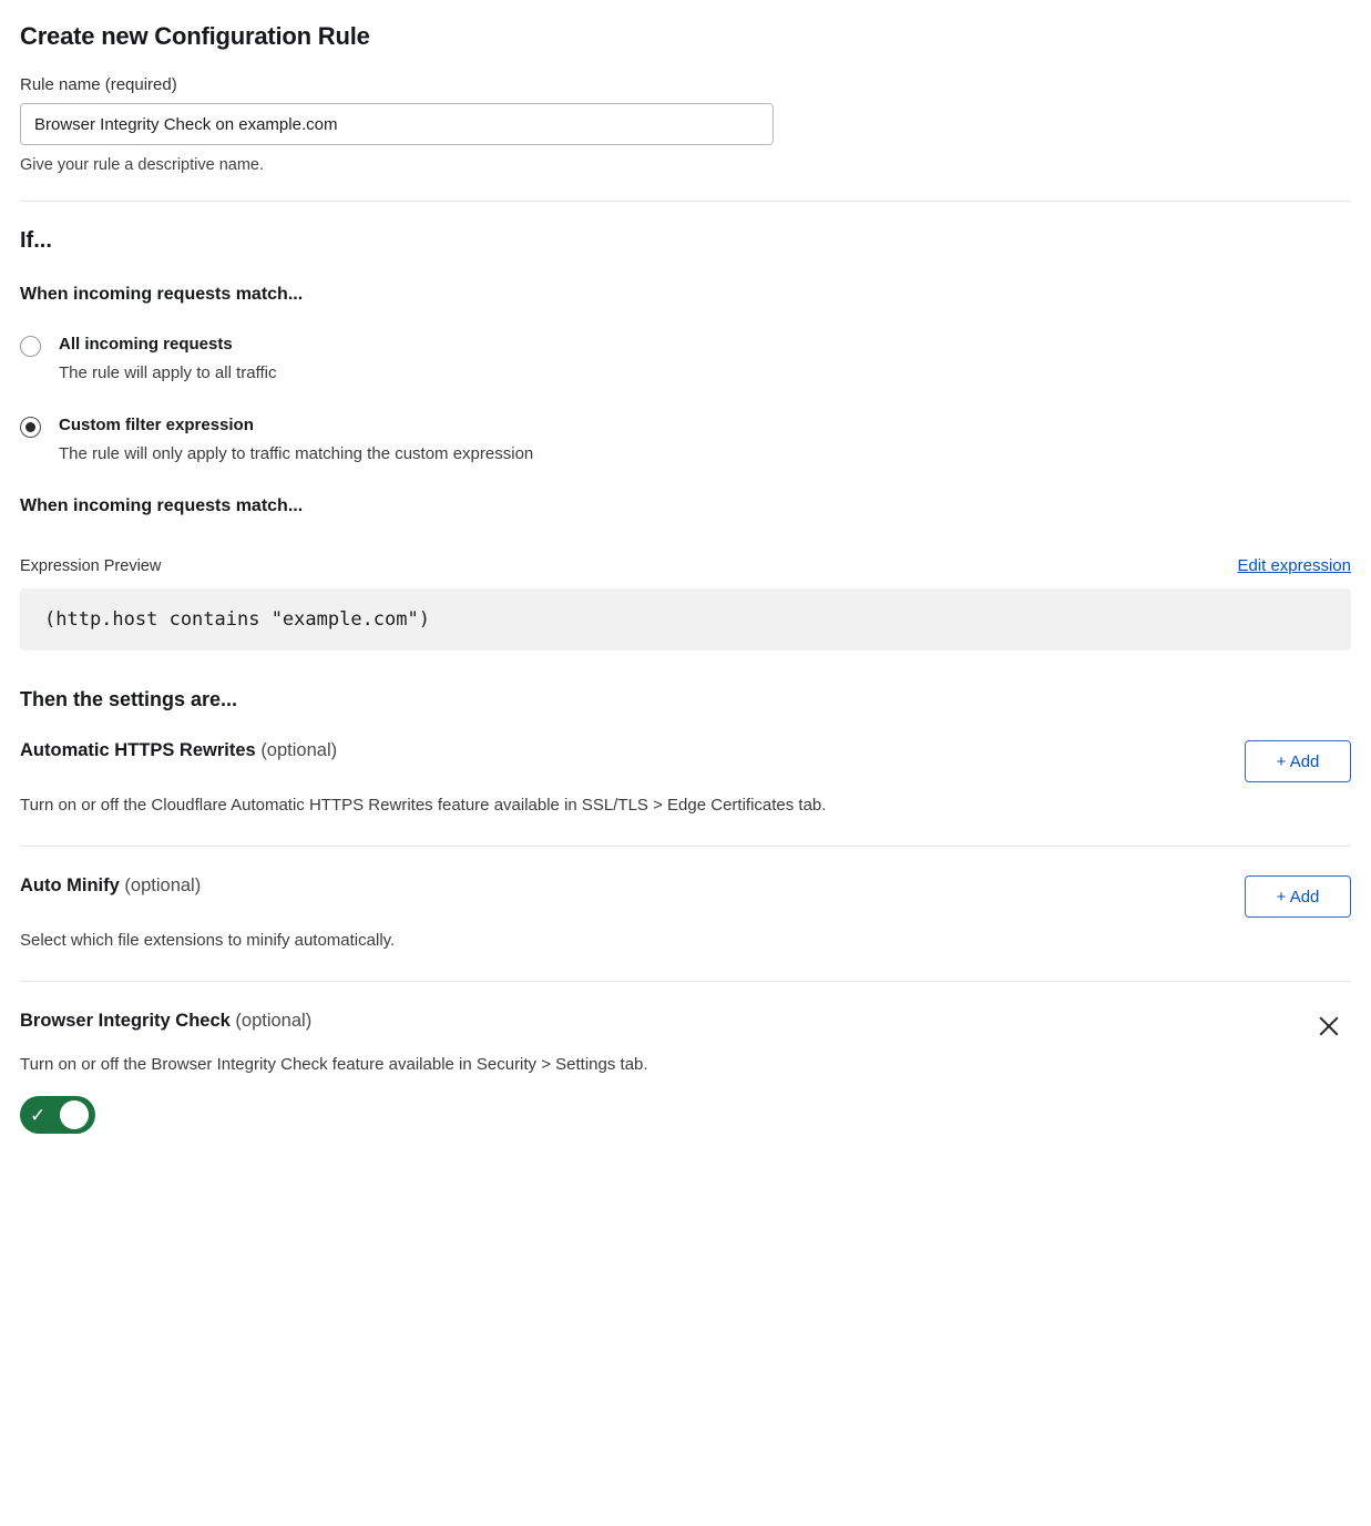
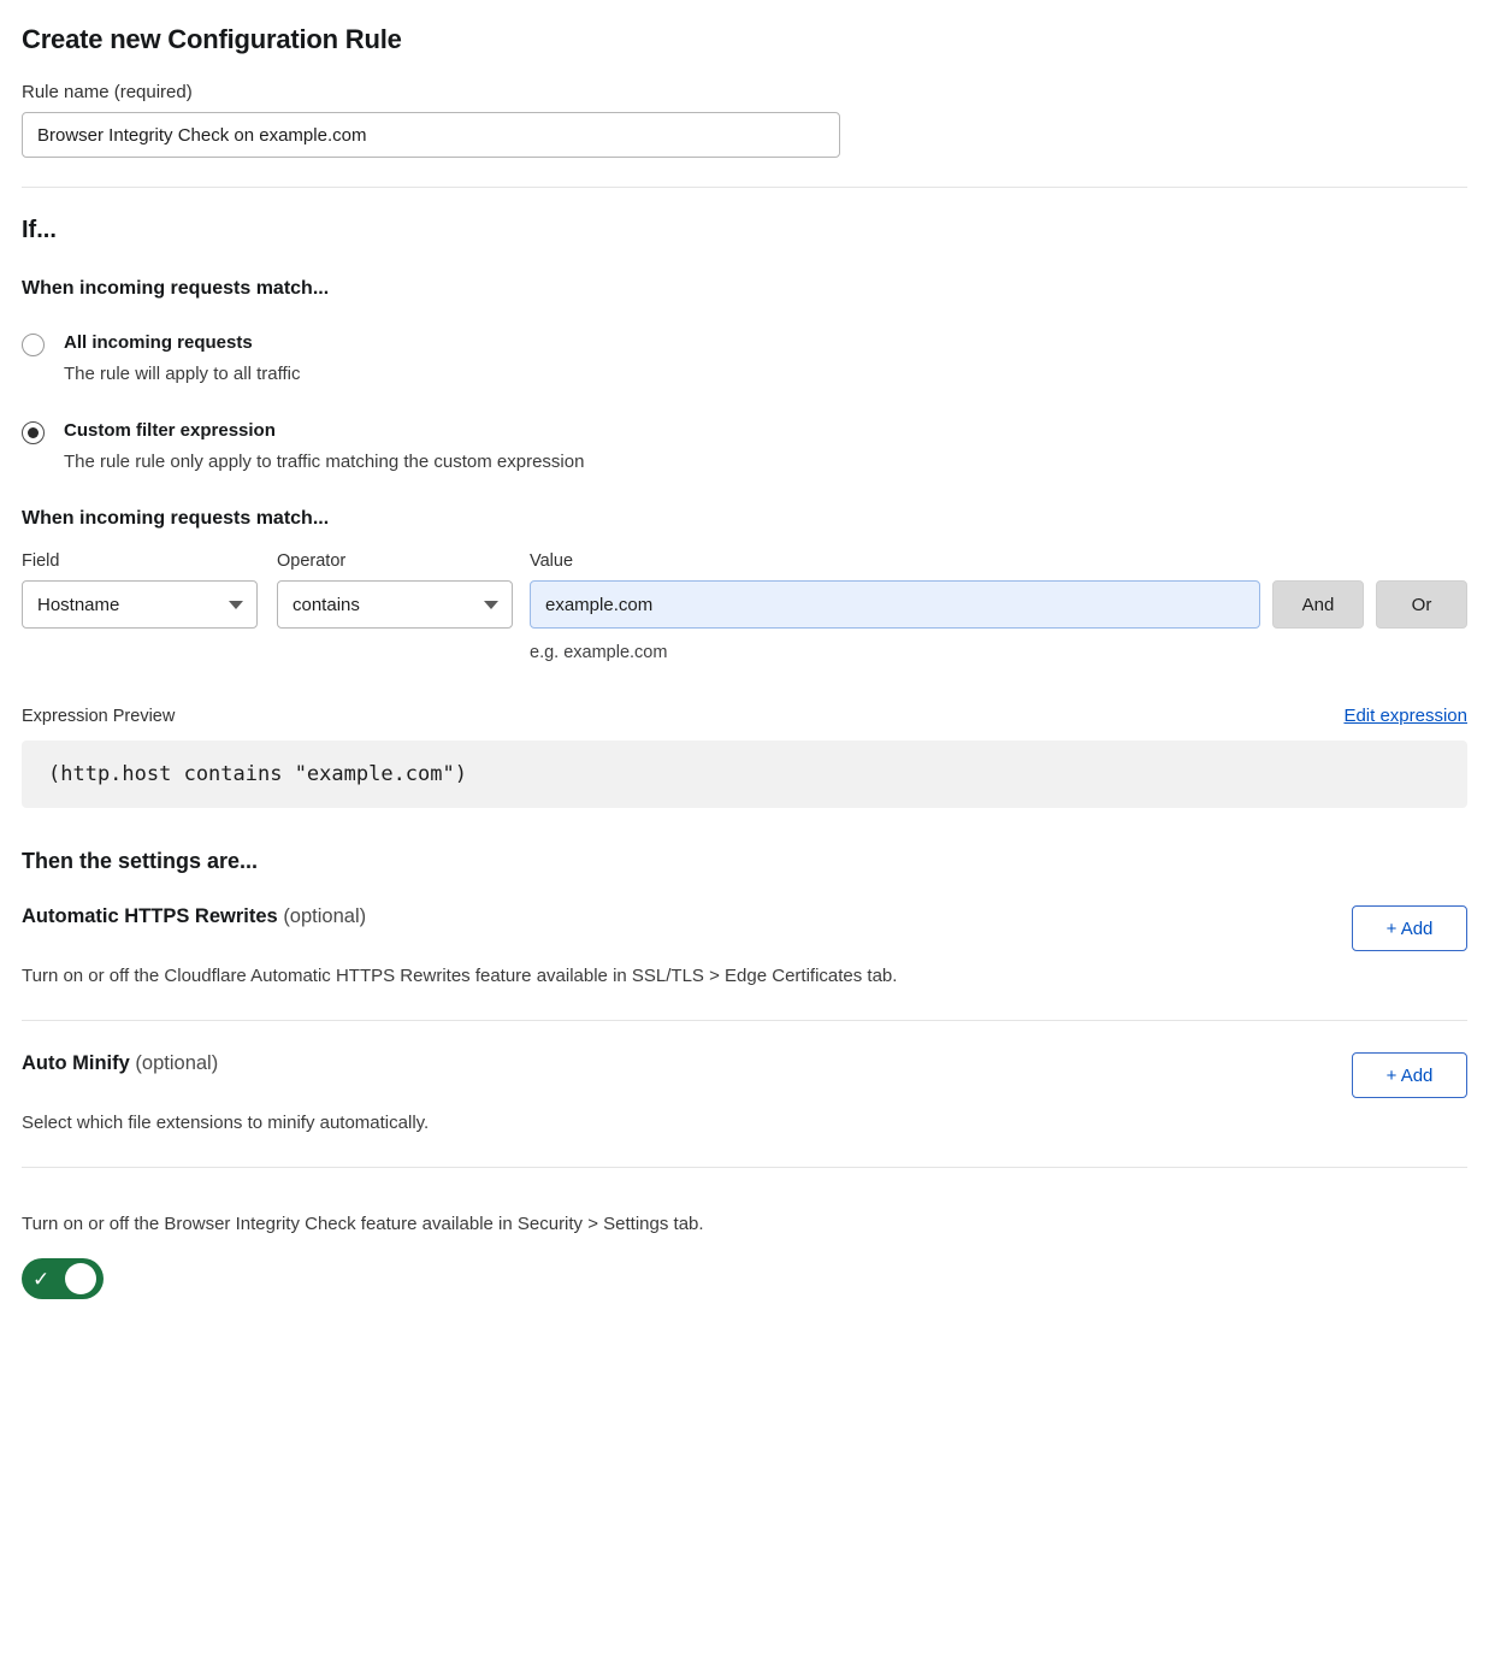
  Create new Configuration Rule
  Rule name (required)
  Browser Integrity Check on example.com
- Give your rule a descriptive name.
  If...
  When incoming requests match...
  All incoming requests
  The rule will apply to all traffic
  Custom filter expression
- The rule will only apply to traffic matching the custom expression
+ The rule rule only apply to traffic matching the custom expression
  When incoming requests match...
+ Field
+ Operator
+ Value
+ Hostname
+ contains
+ example.com
+ e.g. example.com
+ And
+ Or
  Expression Preview
  Edit expression
  (http.host contains "example.com")
  Then the settings are...
  Automatic HTTPS Rewrites (optional)
  + Add
  Turn on or off the Cloudflare Automatic HTTPS Rewrites feature available in SSL/TLS > Edge Certificates tab.
  Auto Minify (optional)
  + Add
  Select which file extensions to minify automatically.
- Browser Integrity Check (optional)
  Turn on or off the Browser Integrity Check feature available in Security > Settings tab.
  ✓
